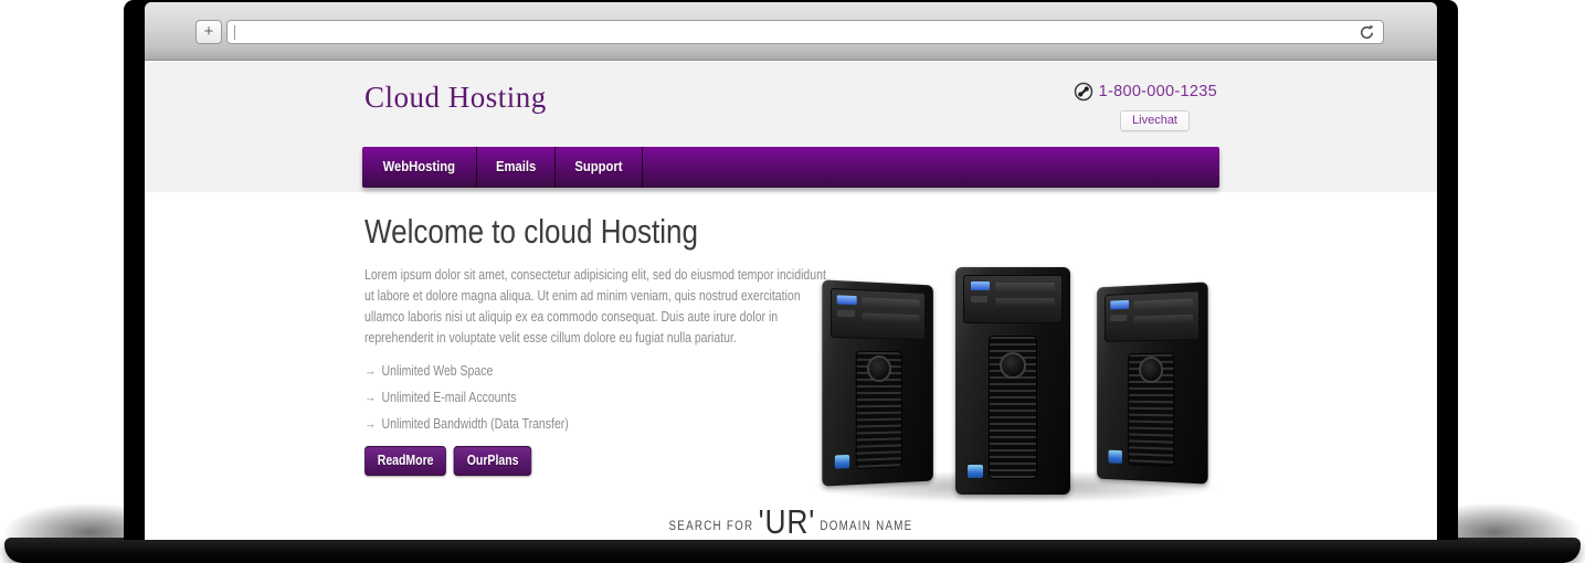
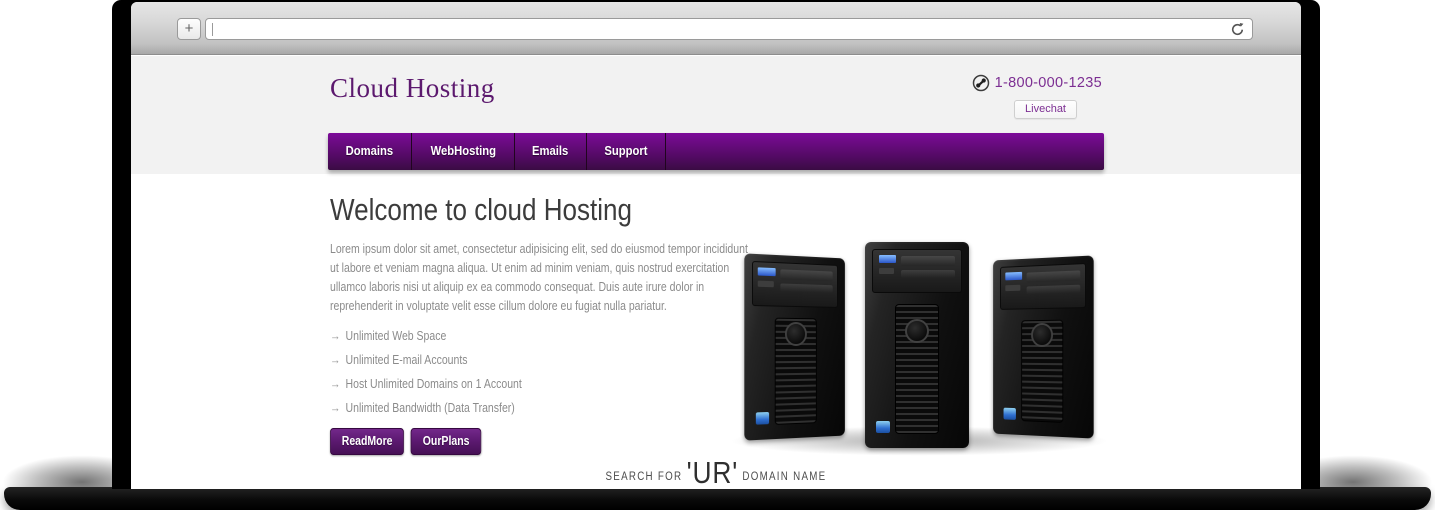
  +
  Cloud Hosting
  1-800-000-1235
  Livechat
+ Domains
  WebHosting
  Emails
  Support
  Welcome to cloud Hosting
- Lorem ipsum dolor sit amet, consectetur adipisicing elit, sed do eiusmod tempor incididunt ut labore et dolore magna aliqua. Ut enim ad minim veniam, quis nostrud exercitation ullamco laboris nisi ut aliquip ex ea commodo consequat. Duis aute irure dolor in reprehenderit in voluptate velit esse cillum dolore eu fugiat nulla pariatur.
+ Lorem ipsum dolor sit amet, consectetur adipisicing elit, sed do eiusmod tempor incididunt ut labore et veniam magna aliqua. Ut enim ad minim veniam, quis nostrud exercitation ullamco laboris nisi ut aliquip ex ea commodo consequat. Duis aute irure dolor in reprehenderit in voluptate velit esse cillum dolore eu fugiat nulla pariatur.
  → Unlimited Web Space
  → Unlimited E-mail Accounts
+ → Host Unlimited Domains on 1 Account
  → Unlimited Bandwidth (Data Transfer)
  ReadMore
  OurPlans
  SEARCH FOR
  'UR'
  DOMAIN NAME
